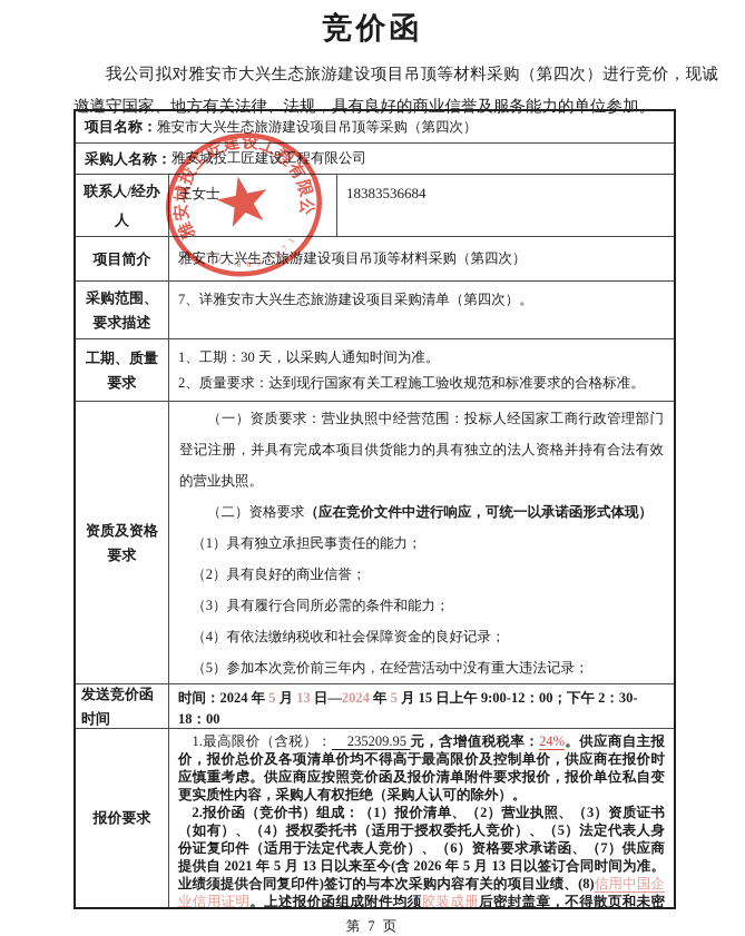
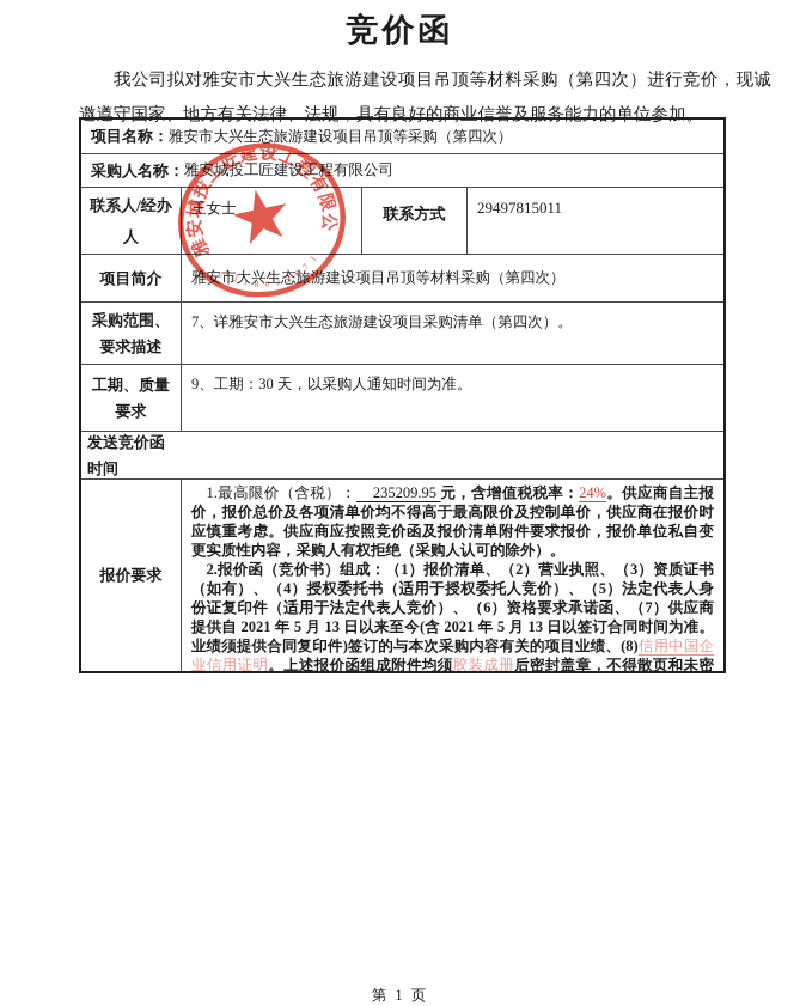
  竞价函
  我公司拟对雅安市大兴生态旅游建设项目吊顶等材料采购（第四次）进行竞价，现诚邀遵守国家、地方有关法律、法规，具有良好的商业信誉及服务能力的单位参加。
  项目名称：
  雅安市大兴生态旅游建设项目吊顶等采购（第四次）
  采购人名称：
  雅安城投工匠建设工程有限公司
  联系人/经办人
  王女士
+ 联系方式
- 18383536684
+ 29497815011
  项目简介
  雅安市大兴生态旅游建设项目吊顶等材料采购（第四次）
  采购范围、要求描述
  7、详雅安市大兴生态旅游建设项目采购清单（第四次）。
  工期、质量要求
- 1、工期：30 天，以采购人通知时间为准。
+ 9、工期：30 天，以采购人通知时间为准。
- 2、质量要求：达到现行国家有关工程施工验收规范和标准要求的合格标准。
- 资质及资格要求
- （一）资质要求：营业执照中经营范围：投标人经国家工商行政管理部门登记注册，并具有完成本项目供货能力的具有独立的法人资格并持有合法有效的营业执照。
- （二）资格要求（应在竞价文件中进行响应，可统一以承诺函形式体现）
- （1）具有独立承担民事责任的能力；
- （2）具有良好的商业信誉；
- （3）具有履行合同所必需的条件和能力；
- （4）有依法缴纳税收和社会保障资金的良好记录；
- （5）参加本次竞价前三年内，在经营活动中没有重大违法记录；
  发送竞价函时间
- 时间：2024 年 5 月 13 日—2024 年 5 月 15 日上午 9:00-12：00；下午 2：30-18：00
  报价要求
  1.最高限价（含税）： 235209.95 元，含增值税税率：24%。供应商自主报价，报价总价及各项清单价均不得高于最高限价及控制单价，供应商在报价时应慎重考虑。供应商应按照竞价函及报价清单附件要求报价，报价单位私自变更实质性内容，采购人有权拒绝（采购人认可的除外）。
- 2.报价函（竞价书）组成：（1）报价清单、（2）营业执照、（3）资质证书（如有）、（4）授权委托书（适用于授权委托人竞价）、（5）法定代表人身份证复印件（适用于法定代表人竞价）、（6）资格要求承诺函、（7）供应商提供自 2021 年 5 月 13 日以来至今(含 2026 年 5 月 13 日以签订合同时间为准。业绩须提供合同复印件)签订的与本次采购内容有关的项目业绩、(8)信用中国企业信用证明。上述报价函组成附件均须胶装成册后密封盖章，不得散页和未密
+ 2.报价函（竞价书）组成：（1）报价清单、（2）营业执照、（3）资质证书（如有）、（4）授权委托书（适用于授权委托人竞价）、（5）法定代表人身份证复印件（适用于法定代表人竞价）、（6）资格要求承诺函、（7）供应商提供自 2021 年 5 月 13 日以来至今(含 2021 年 5 月 13 日以签订合同时间为准。业绩须提供合同复印件)签订的与本次采购内容有关的项目业绩、(8)信用中国企业信用证明。上述报价函组成附件均须胶装成册后密封盖章，不得散页和未密
- 第 7 页
+ 第 1 页
